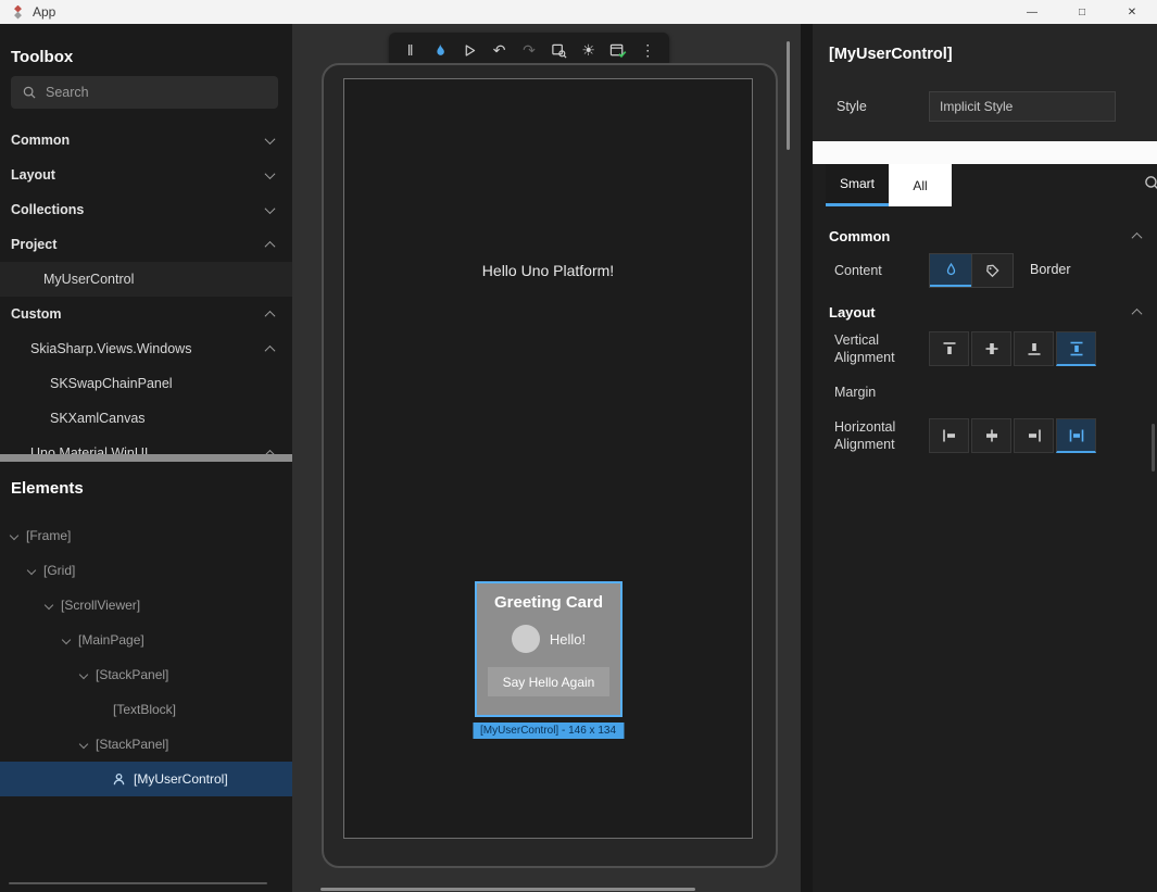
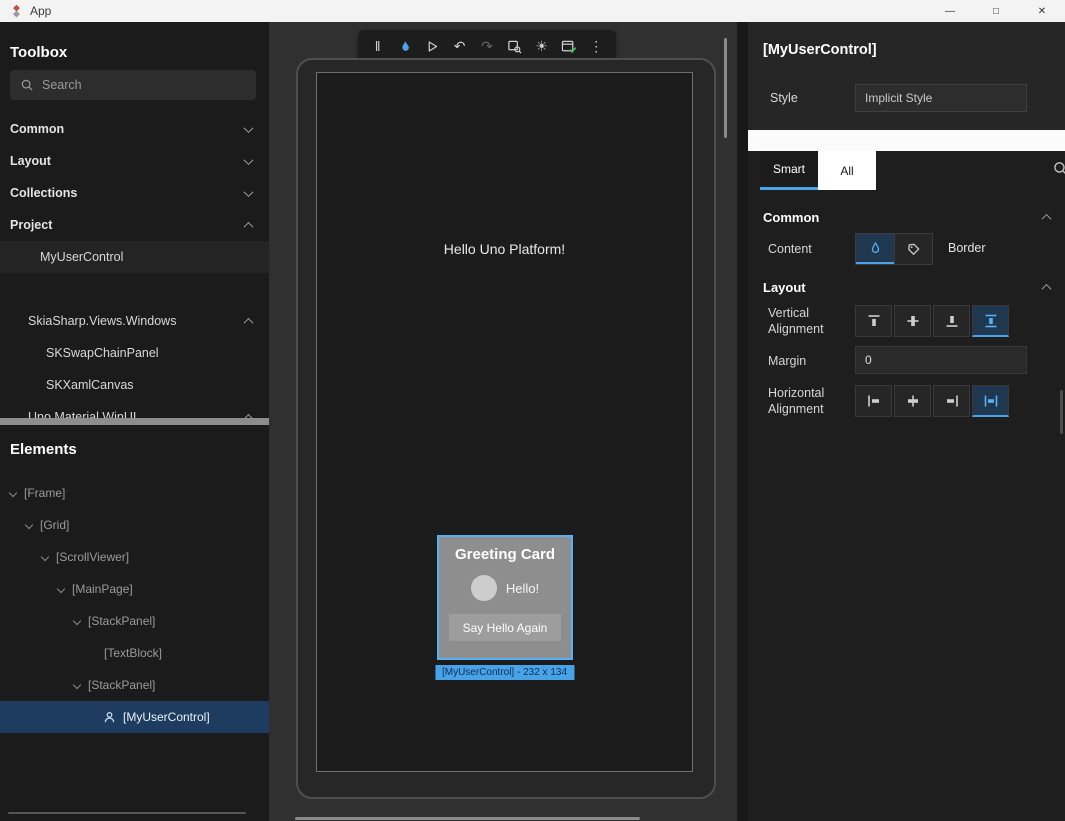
  App
  —
  □
  ✕
  Toolbox
  Search
  Common
  Layout
  Collections
  Project
  MyUserControl
- Custom
  SkiaSharp.Views.Windows
  SKSwapChainPanel
  SKXamlCanvas
  Uno.Material.WinUI
  Elements
  [Frame]
  [Grid]
  [ScrollViewer]
  [MainPage]
  [StackPanel]
  [TextBlock]
  [StackPanel]
  [MyUserControl]
  ‖
  ↶
  ↷
  ☀
  ⋮
  Hello Uno Platform!
  Greeting Card
  Hello!
  Say Hello Again
- [MyUserControl] - 146 x 134
+ [MyUserControl] - 232 x 134
  [MyUserControl]
  Style
  Implicit Style
  Smart
  All
  Common
  Content
  Border
  Layout
  Vertical Alignment
  Margin
+ 0
  Horizontal Alignment
